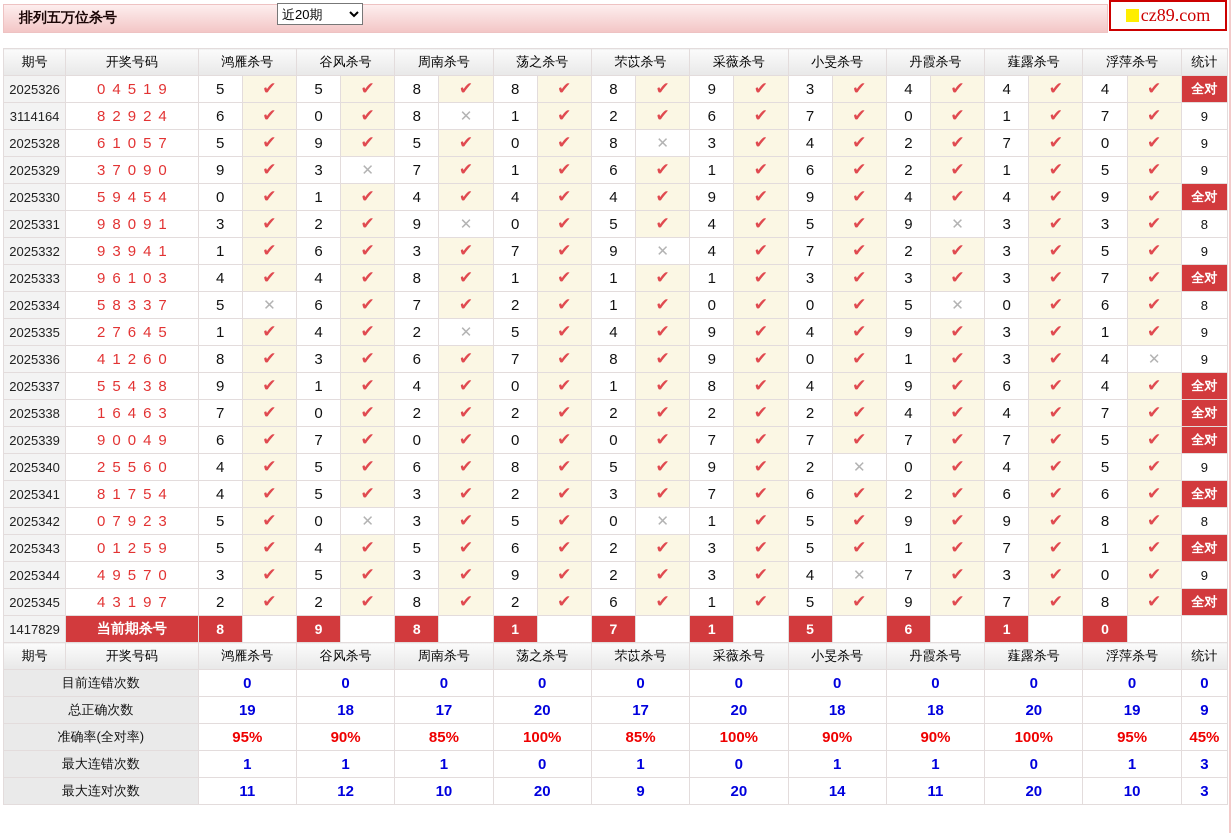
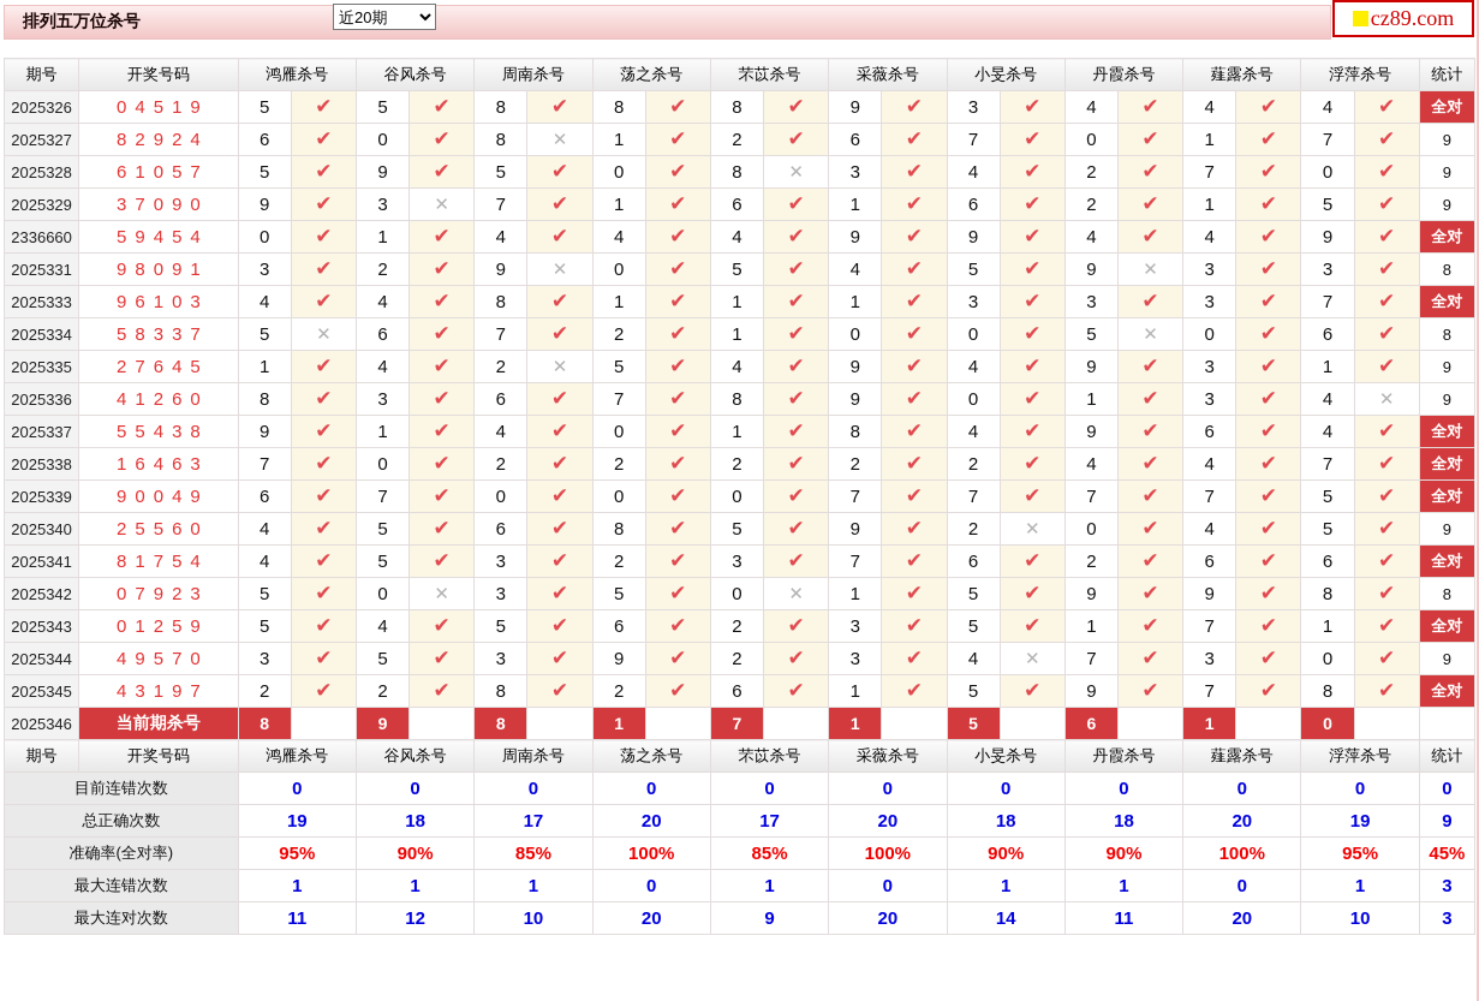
  排列五万位杀号
  近20期
  cz89.com
  期号	开奖号码	鸿雁杀号	谷风杀号	周南杀号	荡之杀号	芣苡杀号	采薇杀号	小旻杀号	丹霞杀号	薤露杀号	浮萍杀号	统计
  2025326	04519	5	✔	5	✔	8	✔	8	✔	8	✔	9	✔	3	✔	4	✔	4	✔	4	✔	全对
- 3114164	82924	6	✔	0	✔	8	✕	1	✔	2	✔	6	✔	7	✔	0	✔	1	✔	7	✔	9
+ 2025327	82924	6	✔	0	✔	8	✕	1	✔	2	✔	6	✔	7	✔	0	✔	1	✔	7	✔	9
  2025328	61057	5	✔	9	✔	5	✔	0	✔	8	✕	3	✔	4	✔	2	✔	7	✔	0	✔	9
  2025329	37090	9	✔	3	✕	7	✔	1	✔	6	✔	1	✔	6	✔	2	✔	1	✔	5	✔	9
- 2025330	59454	0	✔	1	✔	4	✔	4	✔	4	✔	9	✔	9	✔	4	✔	4	✔	9	✔	全对
+ 2336660	59454	0	✔	1	✔	4	✔	4	✔	4	✔	9	✔	9	✔	4	✔	4	✔	9	✔	全对
  2025331	98091	3	✔	2	✔	9	✕	0	✔	5	✔	4	✔	5	✔	9	✕	3	✔	3	✔	8
- 2025332	93941	1	✔	6	✔	3	✔	7	✔	9	✕	4	✔	7	✔	2	✔	3	✔	5	✔	9
  2025333	96103	4	✔	4	✔	8	✔	1	✔	1	✔	1	✔	3	✔	3	✔	3	✔	7	✔	全对
  2025334	58337	5	✕	6	✔	7	✔	2	✔	1	✔	0	✔	0	✔	5	✕	0	✔	6	✔	8
  2025335	27645	1	✔	4	✔	2	✕	5	✔	4	✔	9	✔	4	✔	9	✔	3	✔	1	✔	9
  2025336	41260	8	✔	3	✔	6	✔	7	✔	8	✔	9	✔	0	✔	1	✔	3	✔	4	✕	9
  2025337	55438	9	✔	1	✔	4	✔	0	✔	1	✔	8	✔	4	✔	9	✔	6	✔	4	✔	全对
  2025338	16463	7	✔	0	✔	2	✔	2	✔	2	✔	2	✔	2	✔	4	✔	4	✔	7	✔	全对
  2025339	90049	6	✔	7	✔	0	✔	0	✔	0	✔	7	✔	7	✔	7	✔	7	✔	5	✔	全对
  2025340	25560	4	✔	5	✔	6	✔	8	✔	5	✔	9	✔	2	✕	0	✔	4	✔	5	✔	9
  2025341	81754	4	✔	5	✔	3	✔	2	✔	3	✔	7	✔	6	✔	2	✔	6	✔	6	✔	全对
  2025342	07923	5	✔	0	✕	3	✔	5	✔	0	✕	1	✔	5	✔	9	✔	9	✔	8	✔	8
  2025343	01259	5	✔	4	✔	5	✔	6	✔	2	✔	3	✔	5	✔	1	✔	7	✔	1	✔	全对
  2025344	49570	3	✔	5	✔	3	✔	9	✔	2	✔	3	✔	4	✕	7	✔	3	✔	0	✔	9
  2025345	43197	2	✔	2	✔	8	✔	2	✔	6	✔	1	✔	5	✔	9	✔	7	✔	8	✔	全对
- 1417829	当前期杀号	8		9		8		1		7		1		5		6		1		0
+ 2025346	当前期杀号	8		9		8		1		7		1		5		6		1		0
  期号	开奖号码	鸿雁杀号	谷风杀号	周南杀号	荡之杀号	芣苡杀号	采薇杀号	小旻杀号	丹霞杀号	薤露杀号	浮萍杀号	统计
  目前连错次数	0	0	0	0	0	0	0	0	0	0	0
  总正确次数	19	18	17	20	17	20	18	18	20	19	9
  准确率(全对率)	95%	90%	85%	100%	85%	100%	90%	90%	100%	95%	45%
  最大连错次数	1	1	1	0	1	0	1	1	0	1	3
  最大连对次数	11	12	10	20	9	20	14	11	20	10	3
